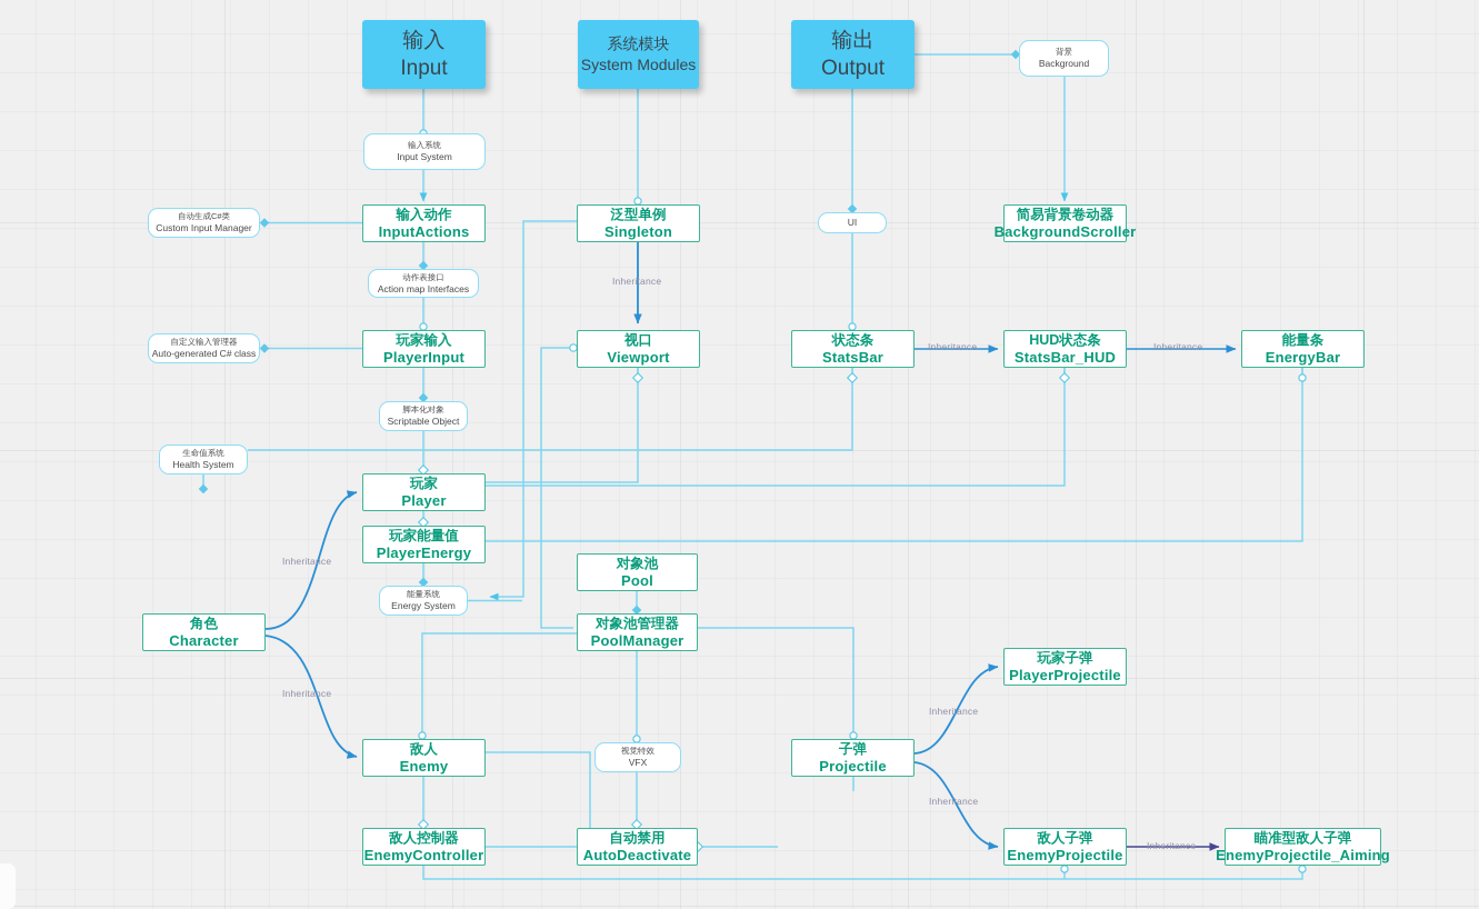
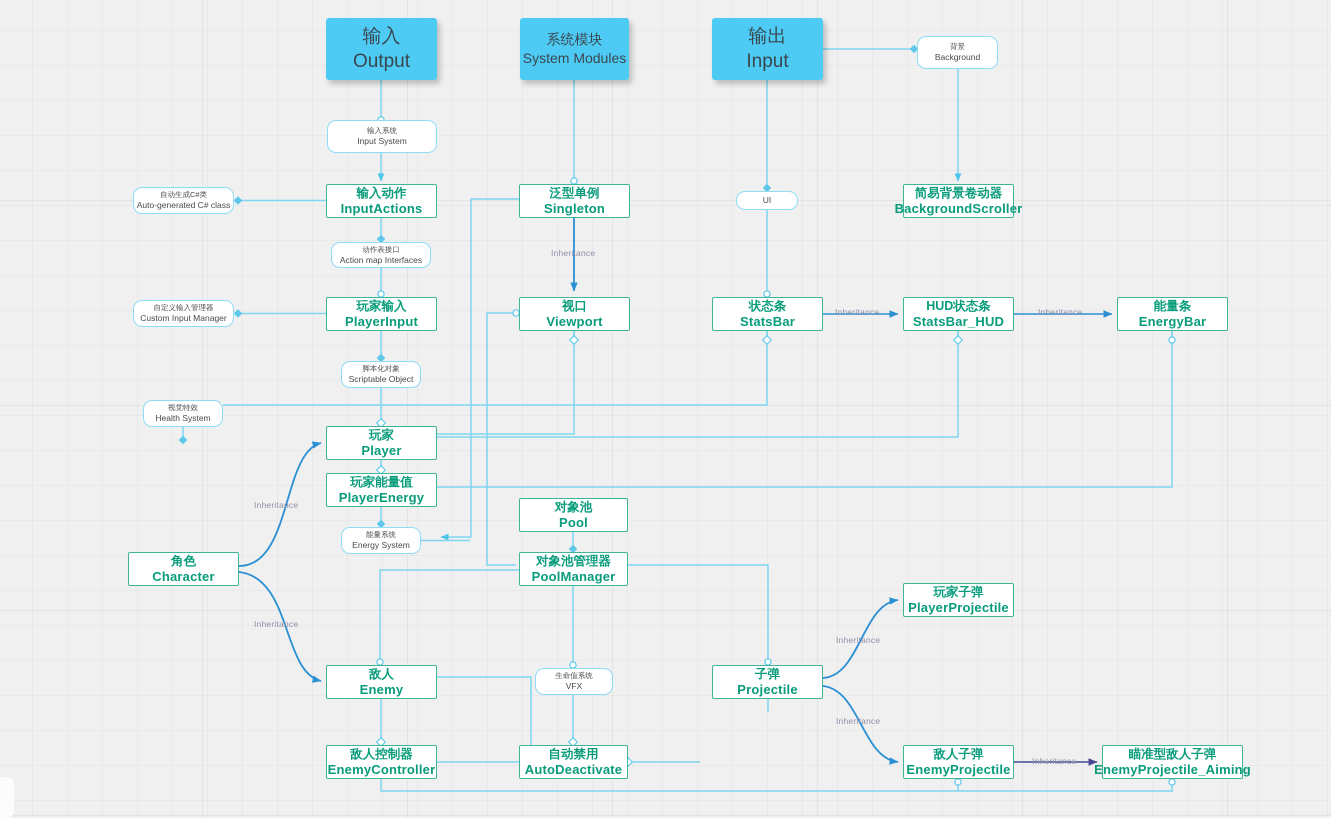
  输入
- Input
+ Output
  系统模块
  System Modules
  输出
- Output
+ Input
  输入系统
  Input System
  背景
  Background
  自动生成C#类
- Custom Input Manager
+ Auto-generated C# class
  动作表接口
  Action map Interfaces
  自定义输入管理器
- Auto-generated C# class
+ Custom Input Manager
  UI
  脚本化对象
  Scriptable Object
- 生命值系统
+ 视觉特效
  Health System
  能量系统
  Energy System
- 视觉特效
+ 生命值系统
  VFX
  输入动作
  InputActions
  玩家输入
  PlayerInput
  泛型单例
  Singleton
  视口
  Viewport
  状态条
  StatsBar
  HUD状态条
  StatsBar_HUD
  能量条
  EnergyBar
  简易背景卷动器
  BackgroundScroller
  玩家
  Player
  玩家能量值
  PlayerEnergy
  角色
  Character
  对象池
  Pool
  对象池管理器
  PoolManager
  敌人
  Enemy
  敌人控制器
  EnemyController
  自动禁用
  AutoDeactivate
  子弹
  Projectile
  玩家子弹
  PlayerProjectile
  敌人子弹
  EnemyProjectile
  瞄准型敌人子弹
  EnemyProjectile_Aiming
  Inheritance
  Inheritance
  Inheritance
  Inheritance
  Inheritance
  Inheritance
  Inheritance
  Inheritance
